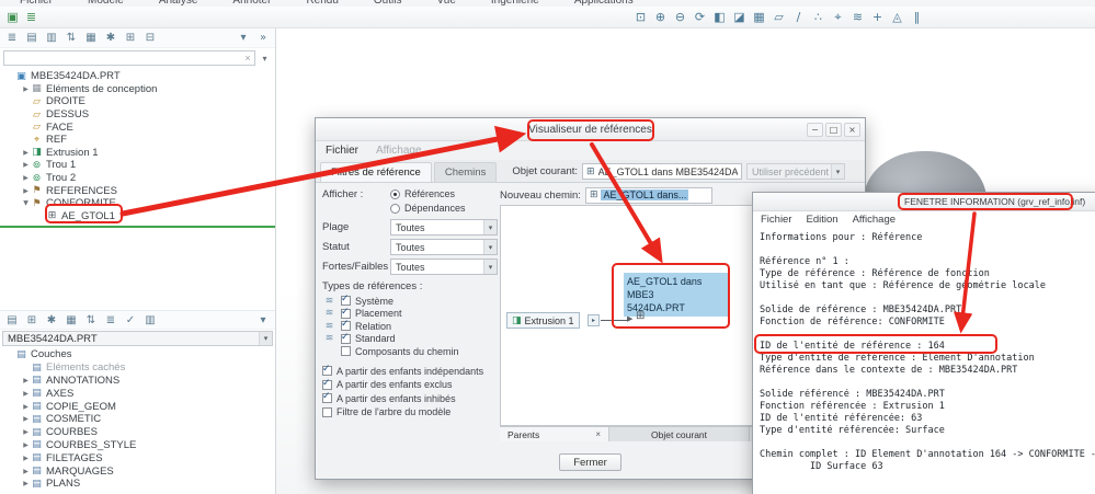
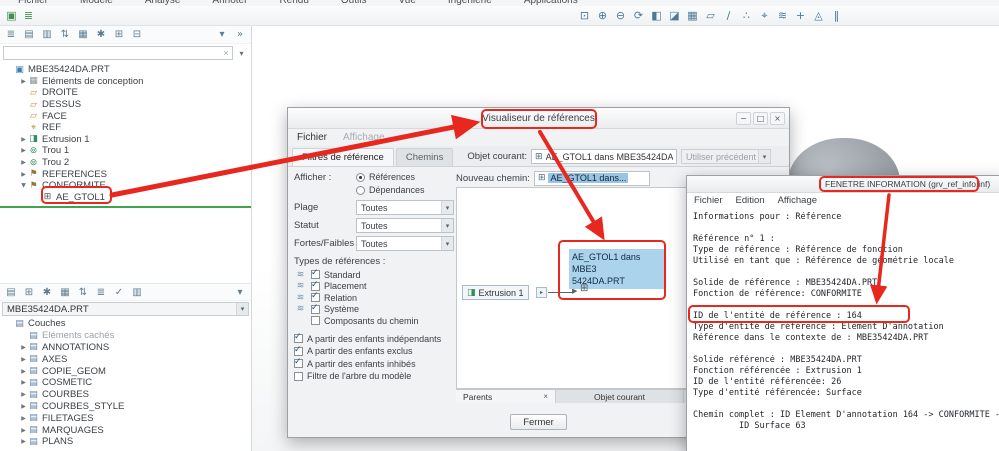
  Fichier
  Modèle
  Analyse
  Annoter
  Rendu
  Outils
  Vue
  Ingénierie
  Applications
  ▣
  ≣
  ⊡
  ⊕
  ⊖
  ⟳
  ◧
  ◪
  ▦
  ▱
  ∕
  ∴
  ⌖
  ≋
  +
  ◬
  ‖
  ≣
  ▤
  ▥
  ⇅
  ▦
  ✱
  ⊞
  ⊟
  ▾
  »
  ×
  ▾
  ▣
  MBE35424DA.PRT
  ▦
  Eléments de conception
  ▱
  DROITE
  ▱
  DESSUS
  ▱
  FACE
  ⌖
  REF
  ◨
  Extrusion 1
  ⊚
  Trou 1
  ⊚
  Trou 2
  ⚑
  REFERENCES
  ⚑
  CONFORMITE
  ⊞
  AE_GTOL1
  ▤
  ⊞
  ✱
  ▦
  ⇅
  ≣
  ✓
  ▥
  ▾
  MBE35424DA.PRT
  ▤
  Couches
  ▤
  Eléments cachés
  ▤
  ANNOTATIONS
  ▤
  AXES
  ▤
  COPIE_GEOM
  ▤
  COSMETIC
  ▤
  COURBES
  ▤
  COURBES_STYLE
  ▤
  FILETAGES
  ▤
  MARQUAGES
  ▤
  PLANS
  Visualiseur de références
  −
  □
  ×
  Fichier
  Affichage
  res de référence
  Chemins
  Objet courant:
  ⊞
  A_GTOL1 dans MBE35424DA
  Utiliser précédent
  Afficher :
  Références
  Dépendances
  Plage
  Toutes
  Statut
  Toutes
  Fortes/Faibles
  Toutes
  Types de références :
  ≋
- Système
+ Standard
  ≋
  Placement
  ≋
  Relation
  ≋
- Standard
+ Système
  Composants du chemin
  A partir des enfants indépendants
  A partir des enfants exclus
  A partir des enfants inhibés
  Filtre de l'arbre du modèle
  Nouveau chemin:
  ⊞
  AE_GTOL1 dans...
  ◨
  Extrusion 1
  ▶
  AE_GTOL1 dans MBE3
  5424DA.PRT
  ⊞
  Parents
  ×
  Objet courant
  Fermer
  FENETRE INFORMATION (grv_ref_info.inf)
  Fichier
  Edition
  Affichage
  Informations pour : Référence
  Référence n° 1 :
  Type de référence : Référence de fonction
  Utilisé en tant que : Référence de gométrie locale
  Solide de référence : MBE35424DA.PRT
  Fonction de référence: CONFORMITE
  ID de l'entité de référence : 164
  Type d'entité de référence : Elément D'annotation
  Référence dans le contexte de : MBE35424DA.PRT
  Solide référencé : MBE35424DA.PRT
  Fonction référencée : Extrusion 1
- ID de l'entité référencée: 63
+ ID de l'entité référencée: 26
  Type d'entité référencée: Surface
  Chemin complet : ID Element D'annotation 164 -> CONFORMITE -
  ID Surface 63
